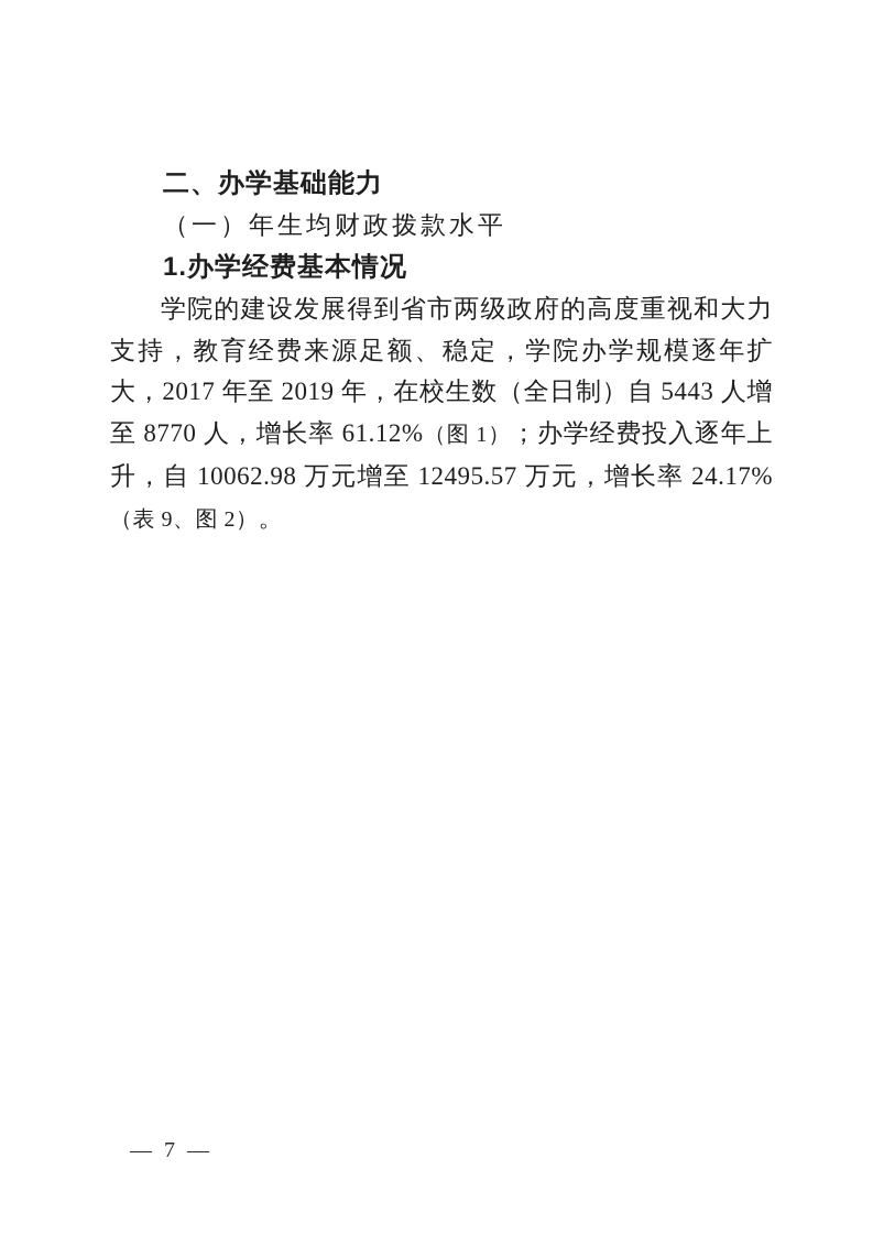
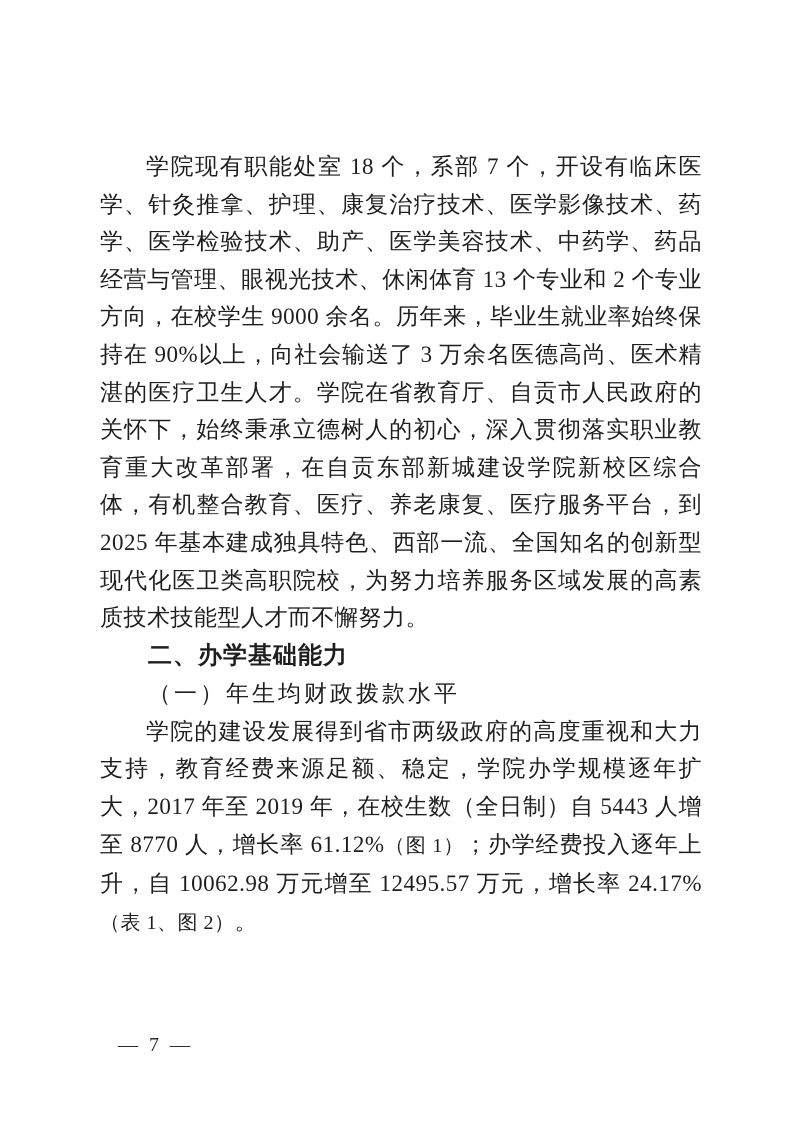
+ 学院现有职能处室 18 个，系部 7 个，开设有临床医学、针灸推拿、护理、康复治疗技术、医学影像技术、药学、医学检验技术、助产、医学美容技术、中药学、药品经营与管理、眼视光技术、休闲体育 13 个专业和 2 个专业方向，在校学生 9000 余名。历年来，毕业生就业率始终保持在 90%以上，向社会输送了 3 万余名医德高尚、医术精湛的医疗卫生人才。学院在省教育厅、自贡市人民政府的关怀下，始终秉承立德树人的初心，深入贯彻落实职业教育重大改革部署，在自贡东部新城建设学院新校区综合体，有机整合教育、医疗、养老康复、医疗服务平台，到 2025 年基本建成独具特色、西部一流、全国知名的创新型现代化医卫类高职院校，为努力培养服务区域发展的高素质技术技能型人才而不懈努力。
  二、办学基础能力
  （一）年生均财政拨款水平
- 1.办学经费基本情况
- 学院的建设发展得到省市两级政府的高度重视和大力支持，教育经费来源足额、稳定，学院办学规模逐年扩大，2017 年至 2019 年，在校生数（全日制）自 5443 人增至 8770 人，增长率 61.12%（图 1）；办学经费投入逐年上升，自 10062.98 万元增至 12495.57 万元，增长率 24.17%（表 9、图 2）。
+ 学院的建设发展得到省市两级政府的高度重视和大力支持，教育经费来源足额、稳定，学院办学规模逐年扩大，2017 年至 2019 年，在校生数（全日制）自 5443 人增至 8770 人，增长率 61.12%（图 1）；办学经费投入逐年上升，自 10062.98 万元增至 12495.57 万元，增长率 24.17%（表 1、图 2）。
  — 7 —
